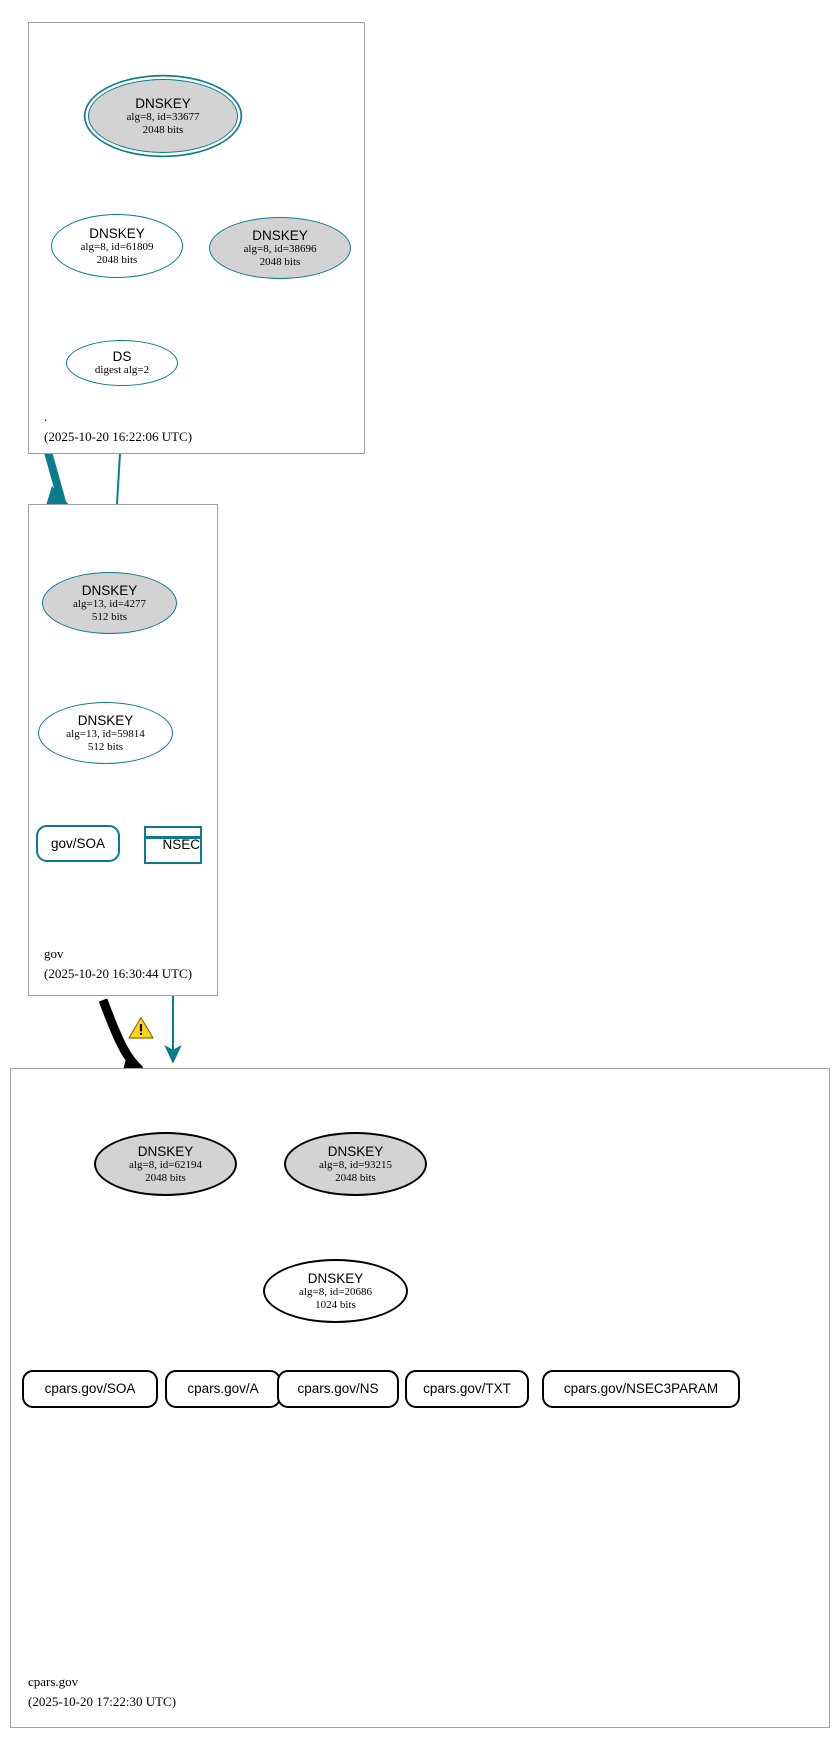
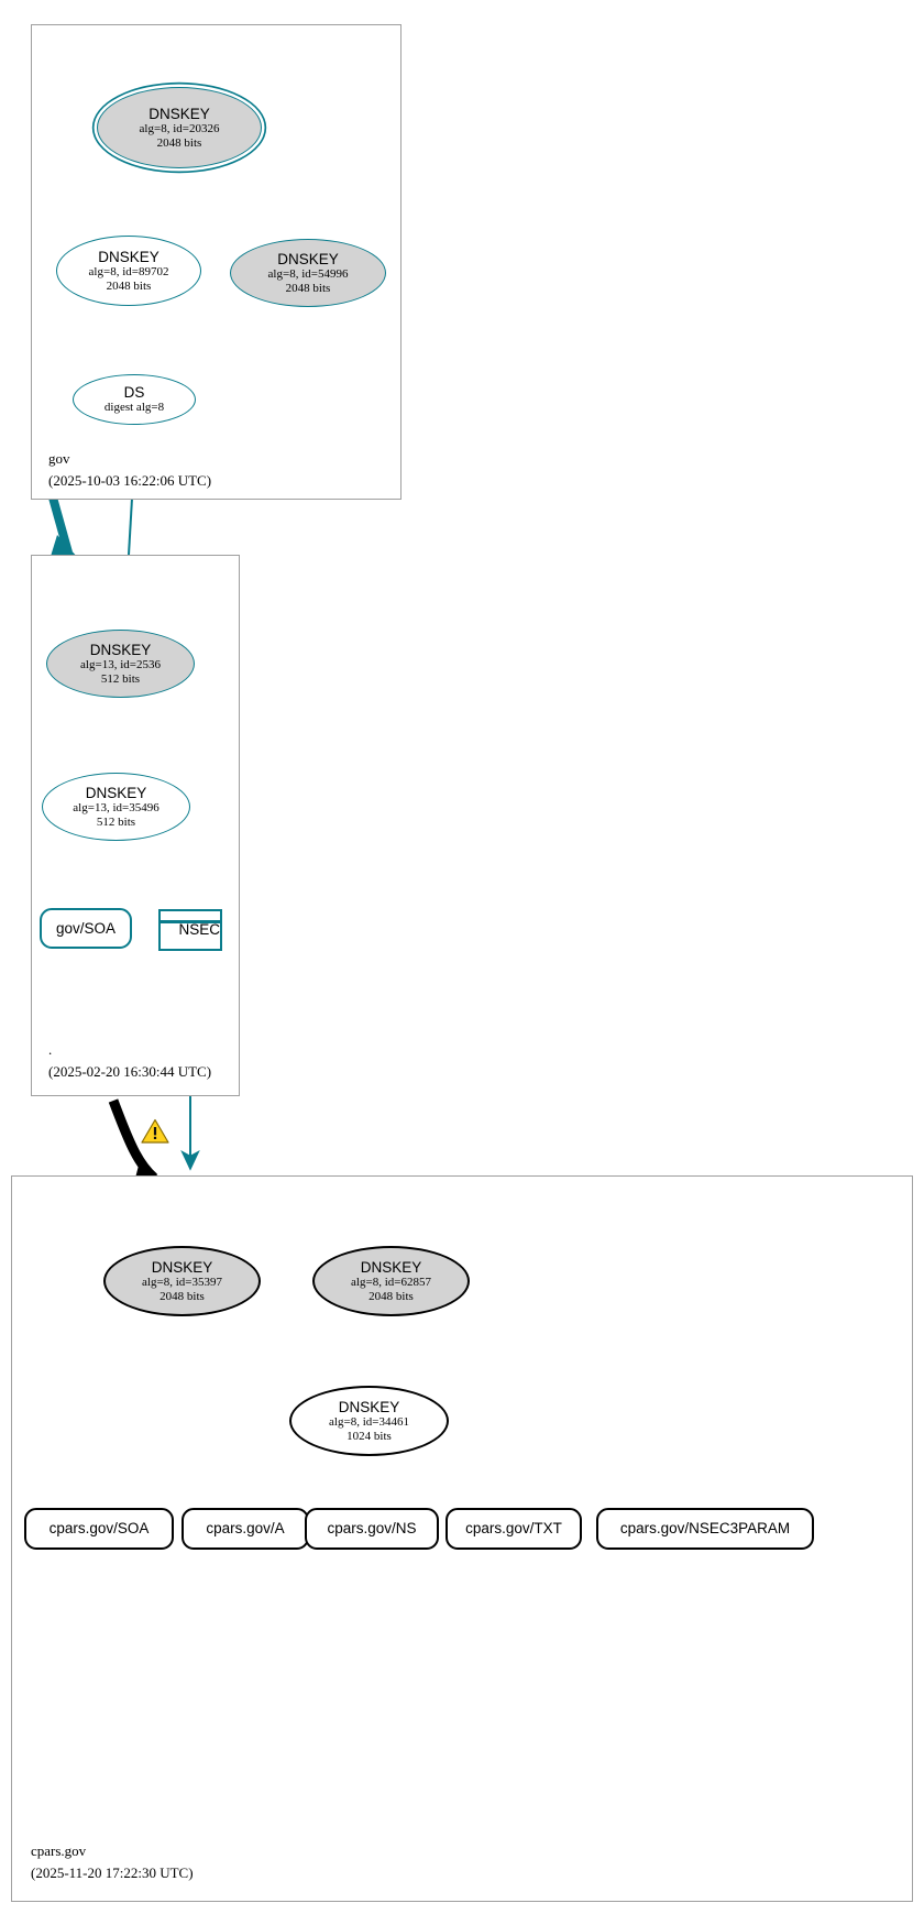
- .
+ gov
- (2025-10-20 16:22:06 UTC)
+ (2025-10-03 16:22:06 UTC)
  DNSKEY
- alg=8, id=33677
+ alg=8, id=20326
  2048 bits
  DNSKEY
- alg=8, id=61809
+ alg=8, id=89702
  2048 bits
  DNSKEY
- alg=8, id=38696
+ alg=8, id=54996
  2048 bits
  DS
- digest alg=2
+ digest alg=8
- gov
+ .
- (2025-10-20 16:30:44 UTC)
+ (2025-02-20 16:30:44 UTC)
  DNSKEY
- alg=13, id=4277
+ alg=13, id=2536
  512 bits
  DNSKEY
- alg=13, id=59814
+ alg=13, id=35496
  512 bits
  gov/SOA
  NSEC
  cpars.gov
- (2025-10-20 17:22:30 UTC)
+ (2025-11-20 17:22:30 UTC)
  DNSKEY
- alg=8, id=62194
+ alg=8, id=35397
  2048 bits
  DNSKEY
- alg=8, id=93215
+ alg=8, id=62857
  2048 bits
  DNSKEY
- alg=8, id=20686
+ alg=8, id=34461
  1024 bits
  cpars.gov/SOA
  cpars.gov/A
  cpars.gov/NS
  cpars.gov/TXT
  cpars.gov/NSEC3PARAM
